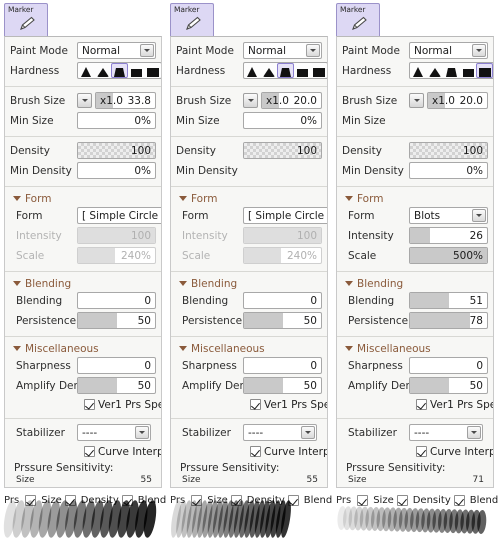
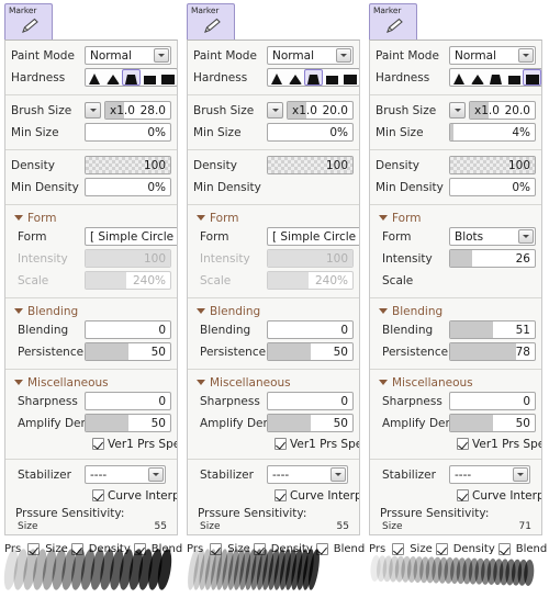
  Marker
  Paint Mode
  Normal
  Hardness
  Brush Size
  x1.0
- 33.8
+ 28.0
  Min Size
  0%
  Density
  100
  Min Density
  0%
  Form
  Form
  [ Simple Circle
  Intensity
  100
  Scale
  240%
  Blending
  Blending
  0
  Persistence
  50
  Miscellaneous
  Sharpness
  0
  Amplify De
  50
  Ver1 Prs Spe
  Stabilizer
  ----
  Curve Interp
  Prssure Sensitivity:
  Size
  55
  Prs
  Size
  Density
  Blend
  Marker
  Paint Mode
  Normal
  Hardness
  Brush Size
  x1.0
  20.0
  Min Size
  0%
  Density
  100
  Min Density
  Form
  Form
  [ Simple Circle
  Intensity
  100
  Scale
  240%
  Blending
  Blending
  0
  Persistence
  50
  Miscellaneous
  Sharpness
  0
  Amplify De
  50
  Ver1 Prs Spe
  Stabilizer
  ----
  Curve Interp
  Prssure Sensitivity:
  Size
  55
  Prs
  Size
  Density
  Blend
  Marker
  Paint Mode
  Normal
  Hardness
  Brush Size
  x1.0
  20.0
  Min Size
+ 4%
  Density
  100
  Min Density
  0%
  Form
  Form
  Blots
  Intensity
  26
  Scale
- 500%
  Blending
  Blending
  51
  Persistence
  78
  Miscellaneous
  Sharpness
  0
  Amplify De
  50
  Ver1 Prs Spe
  Stabilizer
  ----
  Curve Interp
  Prssure Sensitivity:
  Size
  71
  Prs
  Size
  Density
  Blend
